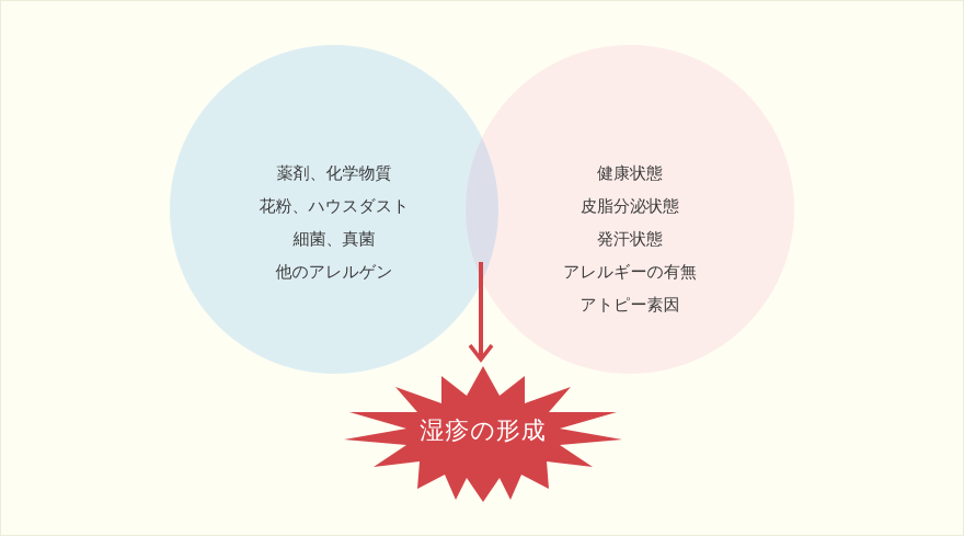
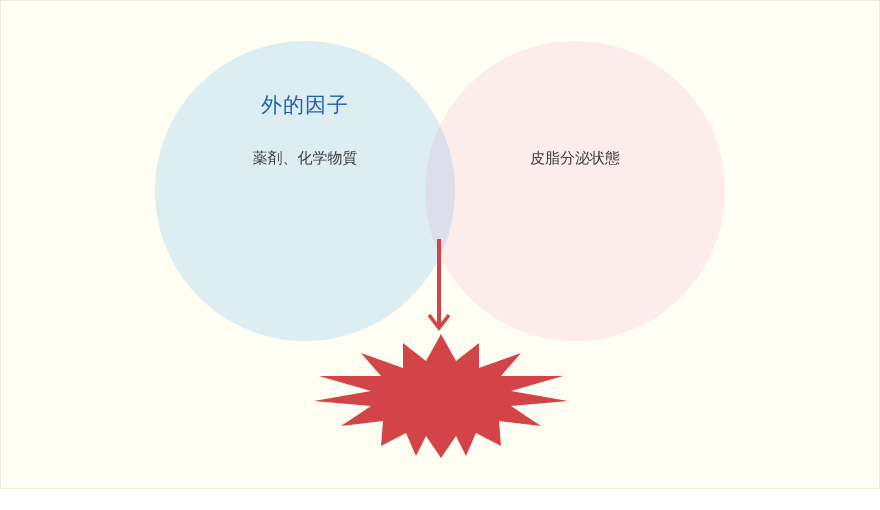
+ 外的因子
  薬剤、化学物質
- 花粉、ハウスダスト
- 細菌、真菌
- 他のアレルゲン
- 健康状態
  皮脂分泌状態
- 発汗状態
- アレルギーの有無
- アトピー素因
- 湿疹の形成
